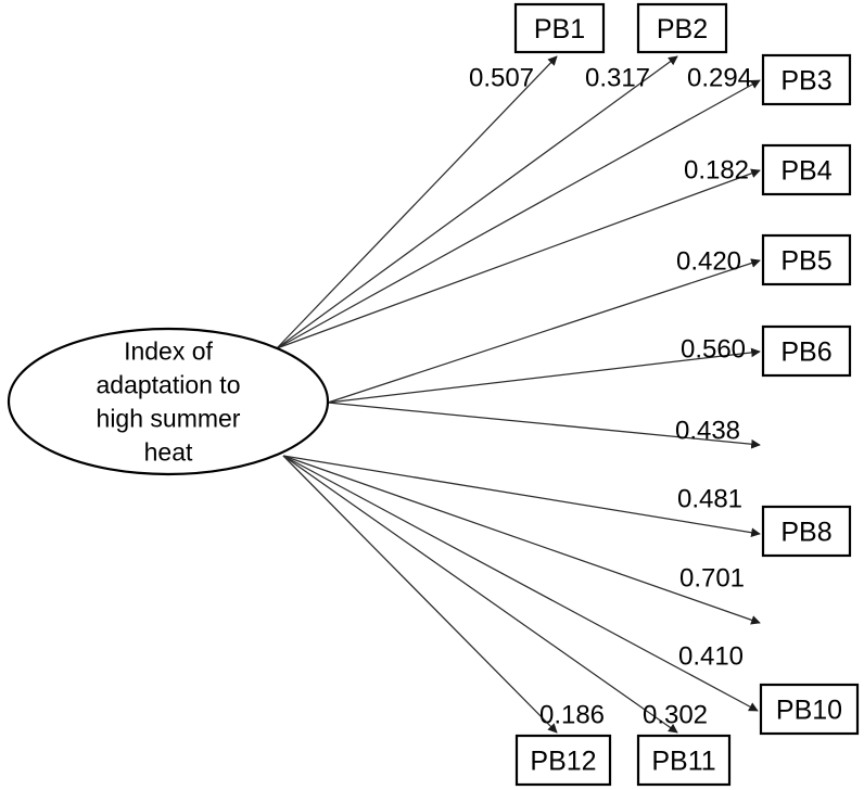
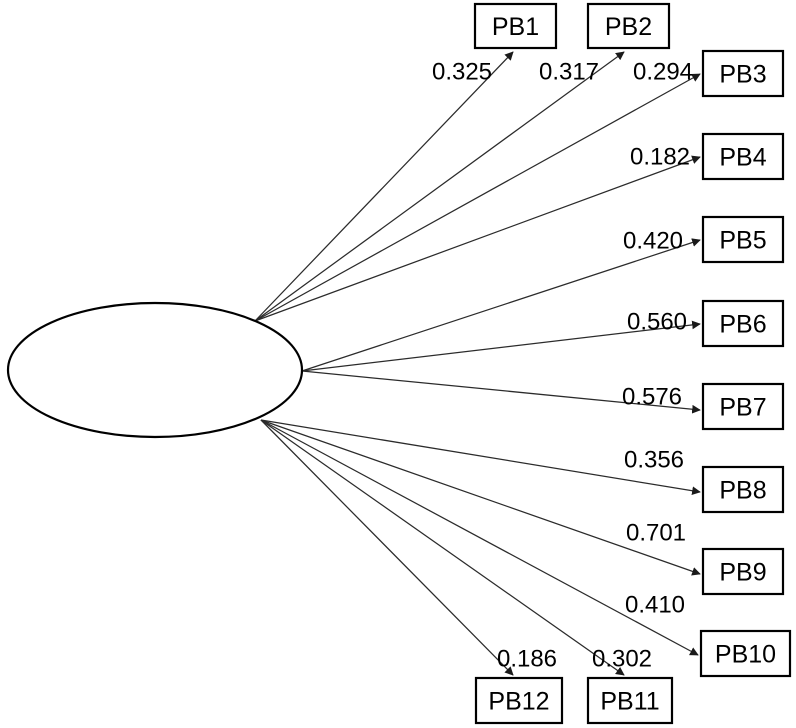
  PB1
  PB2
  PB3
  PB4
  PB5
  PB6
+ PB7
  PB8
+ PB9
  PB10
  PB11
  PB12
- 0.507
+ 0.325
  0.317
  0.294
  0.182
  0.420
  0.560
- 0.438
+ 0.576
- 0.481
+ 0.356
  0.701
  0.410
  0.302
  0.186
- Index of
- adaptation to
- high summer
- heat
